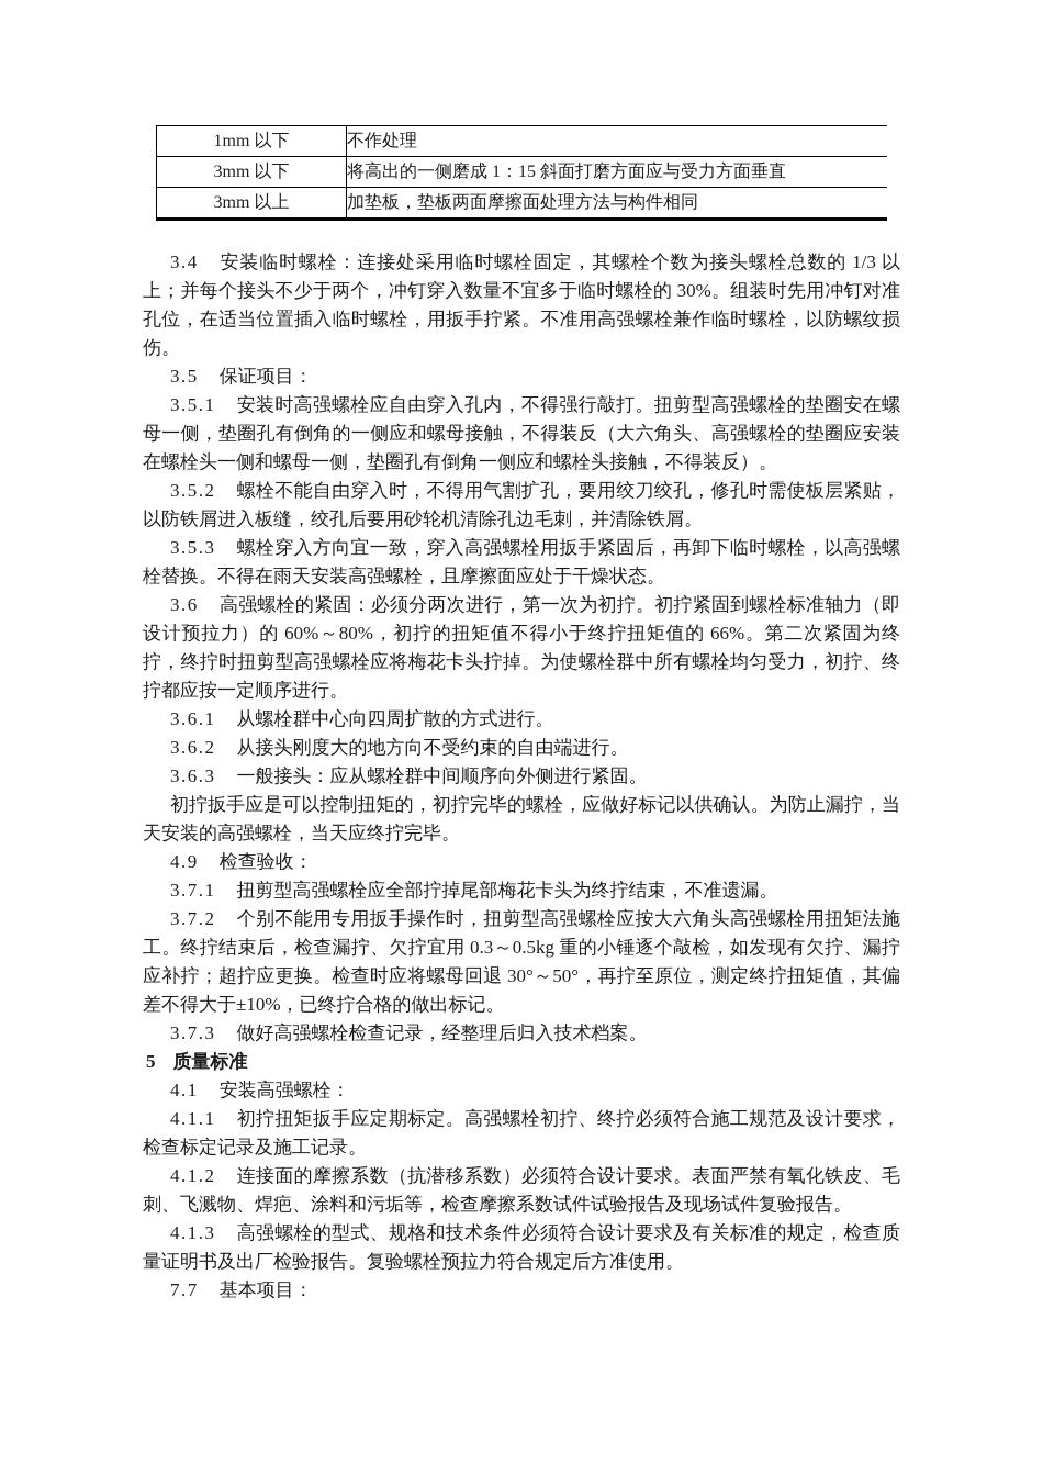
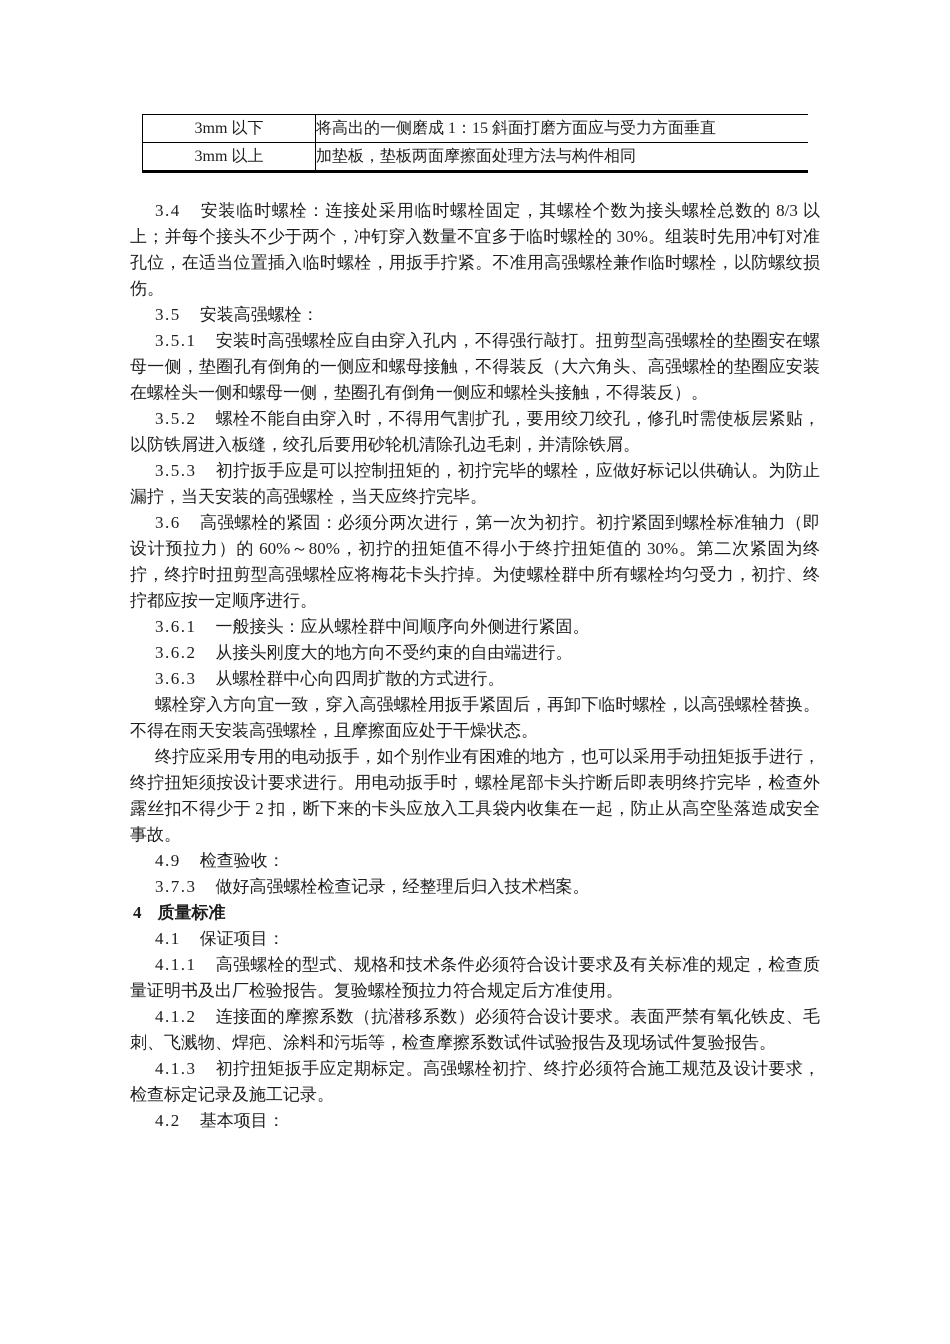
- 1mm 以下	不作处理
  3mm 以下	将高出的一侧磨成 1：15 斜面打磨方面应与受力方面垂直
  3mm 以上	加垫板，垫板两面摩擦面处理方法与构件相同
- 3.4 安装临时螺栓：连接处采用临时螺栓固定，其螺栓个数为接头螺栓总数的 1/3 以上；并每个接头不少于两个，冲钉穿入数量不宜多于临时螺栓的 30%。组装时先用冲钉对准孔位，在适当位置插入临时螺栓，用扳手拧紧。不准用高强螺栓兼作临时螺栓，以防螺纹损伤。
+ 3.4 安装临时螺栓：连接处采用临时螺栓固定，其螺栓个数为接头螺栓总数的 8/3 以上；并每个接头不少于两个，冲钉穿入数量不宜多于临时螺栓的 30%。组装时先用冲钉对准孔位，在适当位置插入临时螺栓，用扳手拧紧。不准用高强螺栓兼作临时螺栓，以防螺纹损伤。
- 3.5 保证项目：
+ 3.5 安装高强螺栓：
  3.5.1 安装时高强螺栓应自由穿入孔内，不得强行敲打。扭剪型高强螺栓的垫圈安在螺母一侧，垫圈孔有倒角的一侧应和螺母接触，不得装反（大六角头、高强螺栓的垫圈应安装在螺栓头一侧和螺母一侧，垫圈孔有倒角一侧应和螺栓头接触，不得装反）。
  3.5.2 螺栓不能自由穿入时，不得用气割扩孔，要用绞刀绞孔，修孔时需使板层紧贴，以防铁屑进入板缝，绞孔后要用砂轮机清除孔边毛刺，并清除铁屑。
- 3.5.3 螺栓穿入方向宜一致，穿入高强螺栓用扳手紧固后，再卸下临时螺栓，以高强螺栓替换。不得在雨天安装高强螺栓，且摩擦面应处于干燥状态。
+ 3.5.3 初拧扳手应是可以控制扭矩的，初拧完毕的螺栓，应做好标记以供确认。为防止漏拧，当天安装的高强螺栓，当天应终拧完毕。
- 3.6 高强螺栓的紧固：必须分两次进行，第一次为初拧。初拧紧固到螺栓标准轴力（即设计预拉力）的 60%～80%，初拧的扭矩值不得小于终拧扭矩值的 66%。第二次紧固为终拧，终拧时扭剪型高强螺栓应将梅花卡头拧掉。为使螺栓群中所有螺栓均匀受力，初拧、终拧都应按一定顺序进行。
+ 3.6 高强螺栓的紧固：必须分两次进行，第一次为初拧。初拧紧固到螺栓标准轴力（即设计预拉力）的 60%～80%，初拧的扭矩值不得小于终拧扭矩值的 30%。第二次紧固为终拧，终拧时扭剪型高强螺栓应将梅花卡头拧掉。为使螺栓群中所有螺栓均匀受力，初拧、终拧都应按一定顺序进行。
- 3.6.1 从螺栓群中心向四周扩散的方式进行。
+ 3.6.1 一般接头：应从螺栓群中间顺序向外侧进行紧固。
  3.6.2 从接头刚度大的地方向不受约束的自由端进行。
- 3.6.3 一般接头：应从螺栓群中间顺序向外侧进行紧固。
+ 3.6.3 从螺栓群中心向四周扩散的方式进行。
- 初拧扳手应是可以控制扭矩的，初拧完毕的螺栓，应做好标记以供确认。为防止漏拧，当天安装的高强螺栓，当天应终拧完毕。
+ 螺栓穿入方向宜一致，穿入高强螺栓用扳手紧固后，再卸下临时螺栓，以高强螺栓替换。不得在雨天安装高强螺栓，且摩擦面应处于干燥状态。
+ 终拧应采用专用的电动扳手，如个别作业有困难的地方，也可以采用手动扭矩扳手进行，终拧扭矩须按设计要求进行。用电动扳手时，螺栓尾部卡头拧断后即表明终拧完毕，检查外露丝扣不得少于 2 扣，断下来的卡头应放入工具袋内收集在一起，防止从高空坠落造成安全事故。
  4.9 检查验收：
- 3.7.1 扭剪型高强螺栓应全部拧掉尾部梅花卡头为终拧结束，不准遗漏。
- 3.7.2 个别不能用专用扳手操作时，扭剪型高强螺栓应按大六角头高强螺栓用扭矩法施工。终拧结束后，检查漏拧、欠拧宜用 0.3～0.5kg 重的小锤逐个敲检，如发现有欠拧、漏拧应补拧；超拧应更换。检查时应将螺母回退 30°～50°，再拧至原位，测定终拧扭矩值，其偏差不得大于±10%，已终拧合格的做出标记。
  3.7.3 做好高强螺栓检查记录，经整理后归入技术档案。
- 5 质量标准
+ 4 质量标准
- 4.1 安装高强螺栓：
+ 4.1 保证项目：
- 4.1.1 初拧扭矩扳手应定期标定。高强螺栓初拧、终拧必须符合施工规范及设计要求，检查标定记录及施工记录。
+ 4.1.1 高强螺栓的型式、规格和技术条件必须符合设计要求及有关标准的规定，检查质量证明书及出厂检验报告。复验螺栓预拉力符合规定后方准使用。
  4.1.2 连接面的摩擦系数（抗潜移系数）必须符合设计要求。表面严禁有氧化铁皮、毛刺、飞溅物、焊疤、涂料和污垢等，检查摩擦系数试件试验报告及现场试件复验报告。
- 4.1.3 高强螺栓的型式、规格和技术条件必须符合设计要求及有关标准的规定，检查质量证明书及出厂检验报告。复验螺栓预拉力符合规定后方准使用。
+ 4.1.3 初拧扭矩扳手应定期标定。高强螺栓初拧、终拧必须符合施工规范及设计要求，检查标定记录及施工记录。
- 7.7 基本项目：
+ 4.2 基本项目：
